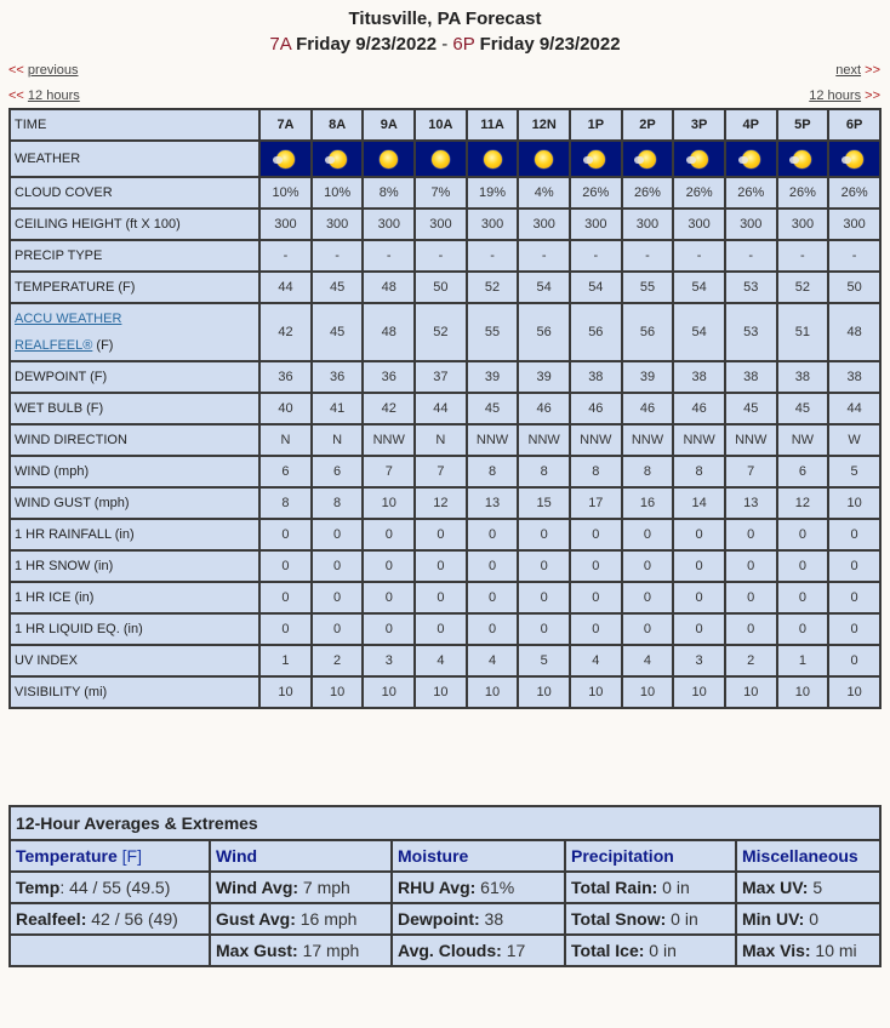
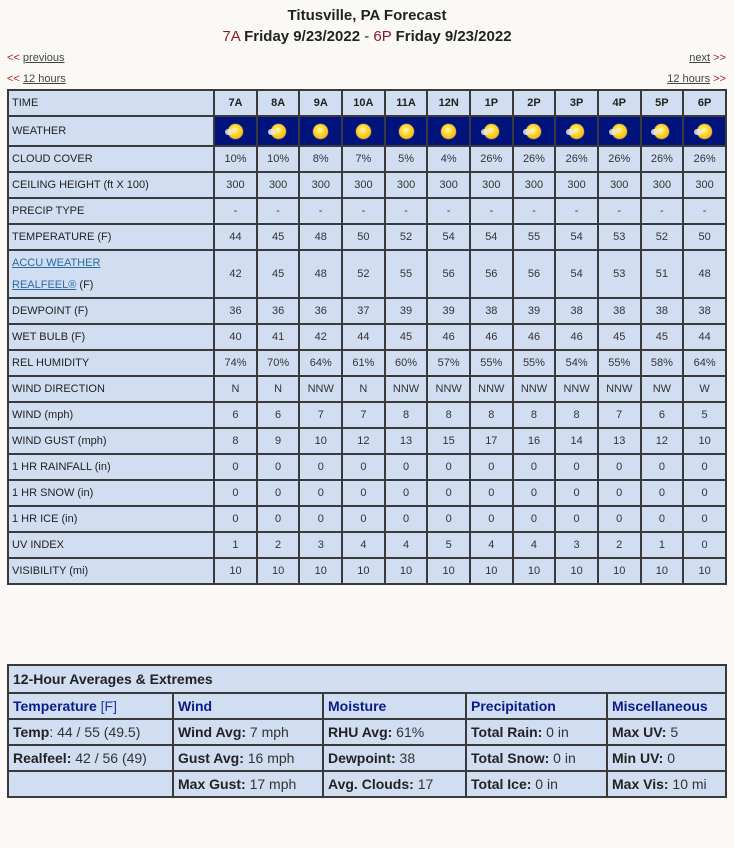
  Titusville, PA Forecast
  7A Friday 9/23/2022 - 6P Friday 9/23/2022
  << previous
  next >>
  << 12 hours
  12 hours >>
  TIME	7A	8A	9A	10A	11A	12N	1P	2P	3P	4P	5P	6P
  WEATHER
- CLOUD COVER	10%	10%	8%	7%	19%	4%	26%	26%	26%	26%	26%	26%
+ CLOUD COVER	10%	10%	8%	7%	5%	4%	26%	26%	26%	26%	26%	26%
  CEILING HEIGHT (ft X 100)	300	300	300	300	300	300	300	300	300	300	300	300
  PRECIP TYPE	-	-	-	-	-	-	-	-	-	-	-	-
  TEMPERATURE (F)	44	45	48	50	52	54	54	55	54	53	52	50
  ACCU WEATHERREALFEEL® (F)	42	45	48	52	55	56	56	56	54	53	51	48
  DEWPOINT (F)	36	36	36	37	39	39	38	39	38	38	38	38
  WET BULB (F)	40	41	42	44	45	46	46	46	46	45	45	44
+ REL HUMIDITY	74%	70%	64%	61%	60%	57%	55%	55%	54%	55%	58%	64%
  WIND DIRECTION	N	N	NNW	N	NNW	NNW	NNW	NNW	NNW	NNW	NW	W
  WIND (mph)	6	6	7	7	8	8	8	8	8	7	6	5
- WIND GUST (mph)	8	8	10	12	13	15	17	16	14	13	12	10
+ WIND GUST (mph)	8	9	10	12	13	15	17	16	14	13	12	10
  1 HR RAINFALL (in)	0	0	0	0	0	0	0	0	0	0	0	0
  1 HR SNOW (in)	0	0	0	0	0	0	0	0	0	0	0	0
  1 HR ICE (in)	0	0	0	0	0	0	0	0	0	0	0	0
- 1 HR LIQUID EQ. (in)	0	0	0	0	0	0	0	0	0	0	0	0
  UV INDEX	1	2	3	4	4	5	4	4	3	2	1	0
  VISIBILITY (mi)	10	10	10	10	10	10	10	10	10	10	10	10
  12-Hour Averages & Extremes
  Temperature [F]	Wind	Moisture	Precipitation	Miscellaneous
  Temp: 44 / 55 (49.5)	Wind Avg: 7 mph	RHU Avg: 61%	Total Rain: 0 in	Max UV: 5
  Realfeel: 42 / 56 (49)	Gust Avg: 16 mph	Dewpoint: 38	Total Snow: 0 in	Min UV: 0
  	Max Gust: 17 mph	Avg. Clouds: 17	Total Ice: 0 in	Max Vis: 10 mi
